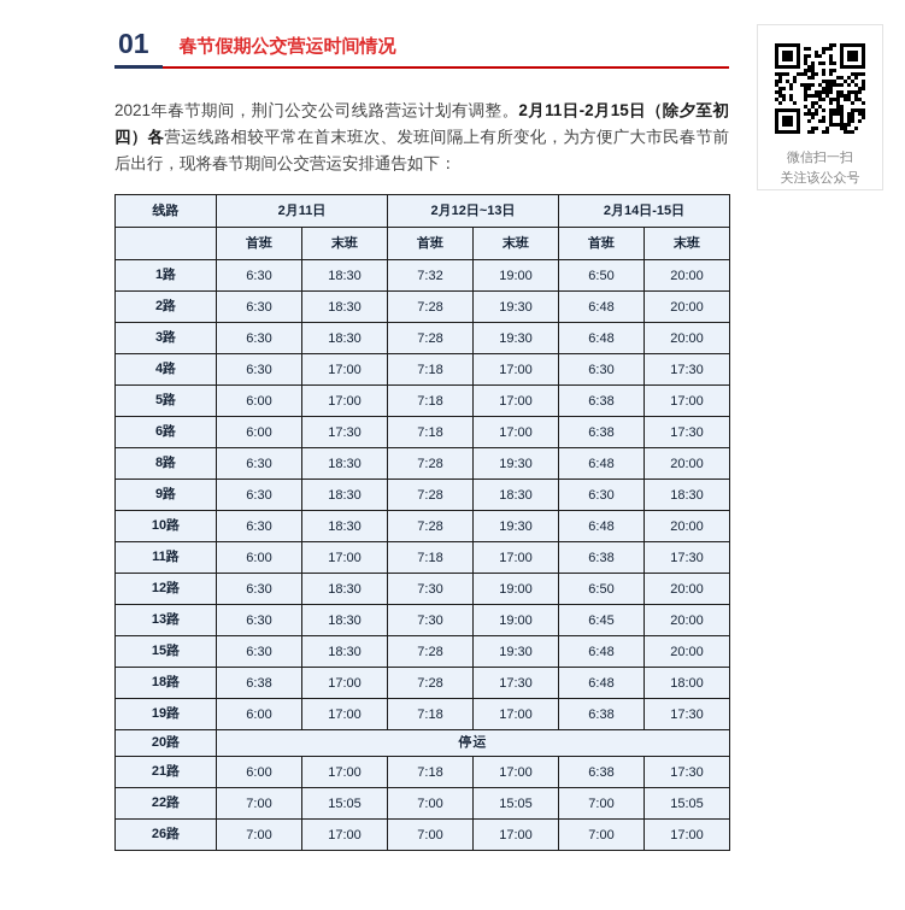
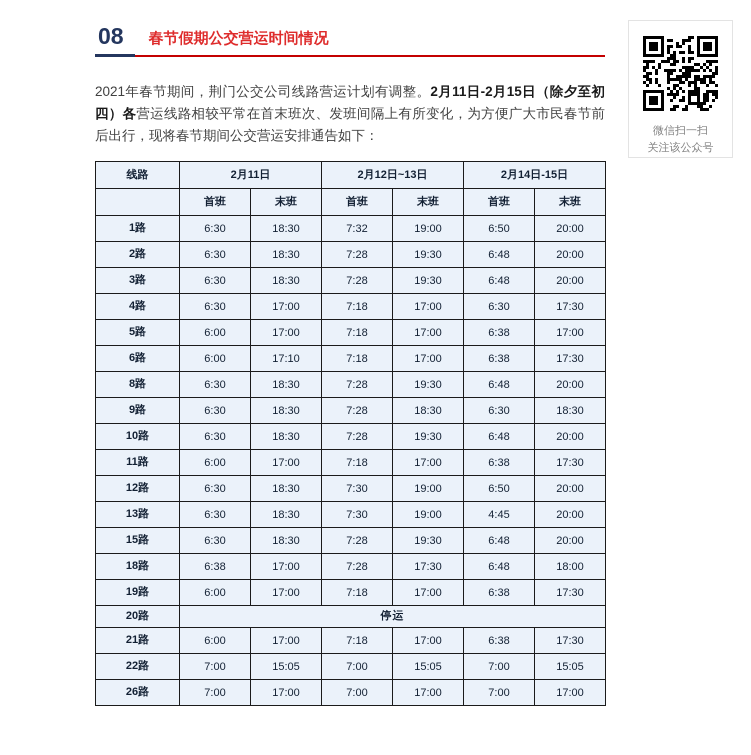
- 01
+ 08
  春节假期公交营运时间情况
  2021年春节期间，荆门公交公司线路营运计划有调整。2月11日-2月15日（除夕至初四）各营运线路相较平常在首末班次、发班间隔上有所变化，为方便广大市民春节前后出行，现将春节期间公交营运安排通告如下：
  线路	2月11日	2月12日~13日	2月14日-15日
  	首班	末班	首班	末班	首班	末班
  1路	6:30	18:30	7:32	19:00	6:50	20:00
  2路	6:30	18:30	7:28	19:30	6:48	20:00
  3路	6:30	18:30	7:28	19:30	6:48	20:00
  4路	6:30	17:00	7:18	17:00	6:30	17:30
  5路	6:00	17:00	7:18	17:00	6:38	17:00
- 6路	6:00	17:30	7:18	17:00	6:38	17:30
+ 6路	6:00	17:10	7:18	17:00	6:38	17:30
  8路	6:30	18:30	7:28	19:30	6:48	20:00
  9路	6:30	18:30	7:28	18:30	6:30	18:30
  10路	6:30	18:30	7:28	19:30	6:48	20:00
  11路	6:00	17:00	7:18	17:00	6:38	17:30
  12路	6:30	18:30	7:30	19:00	6:50	20:00
- 13路	6:30	18:30	7:30	19:00	6:45	20:00
+ 13路	6:30	18:30	7:30	19:00	4:45	20:00
  15路	6:30	18:30	7:28	19:30	6:48	20:00
  18路	6:38	17:00	7:28	17:30	6:48	18:00
  19路	6:00	17:00	7:18	17:00	6:38	17:30
  20路	停运
  21路	6:00	17:00	7:18	17:00	6:38	17:30
  22路	7:00	15:05	7:00	15:05	7:00	15:05
  26路	7:00	17:00	7:00	17:00	7:00	17:00
  微信扫一扫
  关注该公众号
